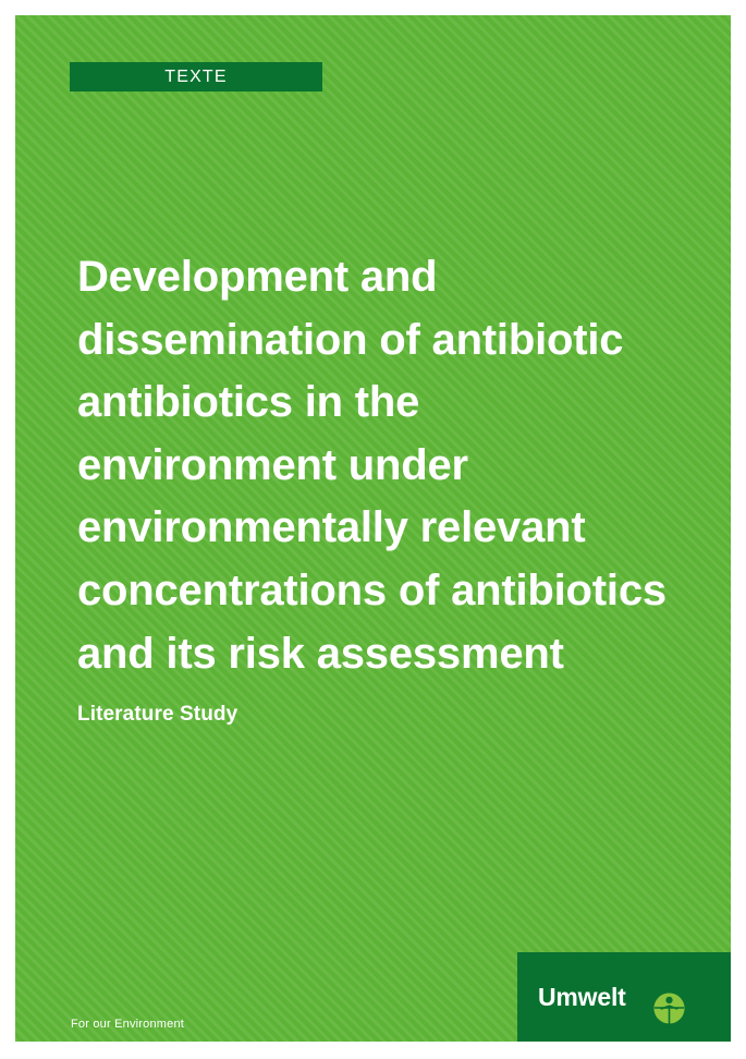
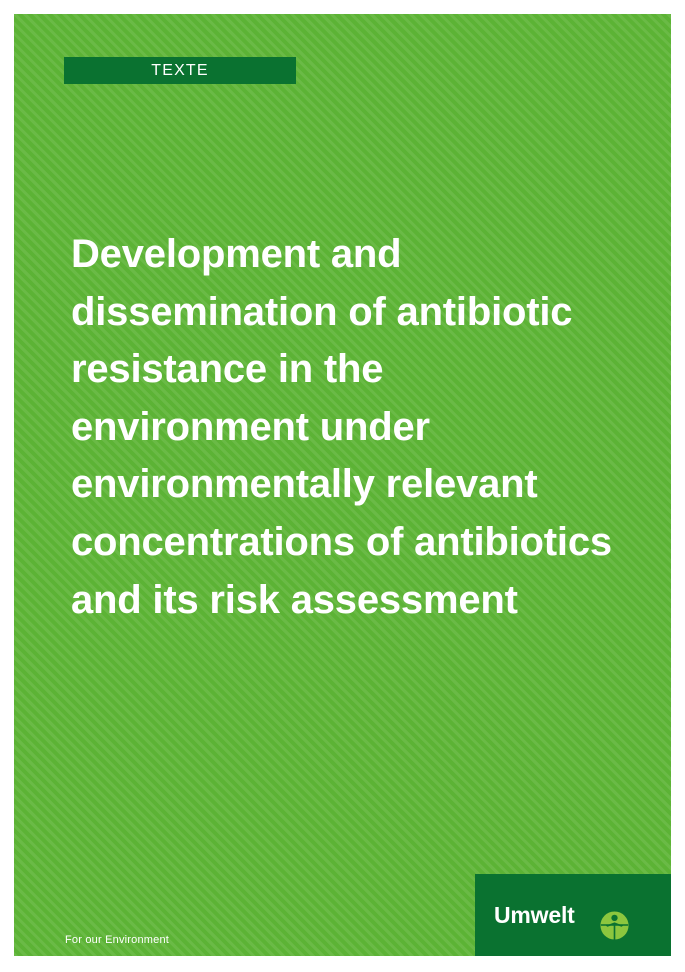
  TEXTE
- Development and dissemination of antibiotic antibiotics in the environment under environmentally relevant concentrations of antibiotics and its risk assessment
+ Development and dissemination of antibiotic resistance in the environment under environmentally relevant concentrations of antibiotics and its risk assessment
- Literature Study
  For our Environment
  Umwelt
